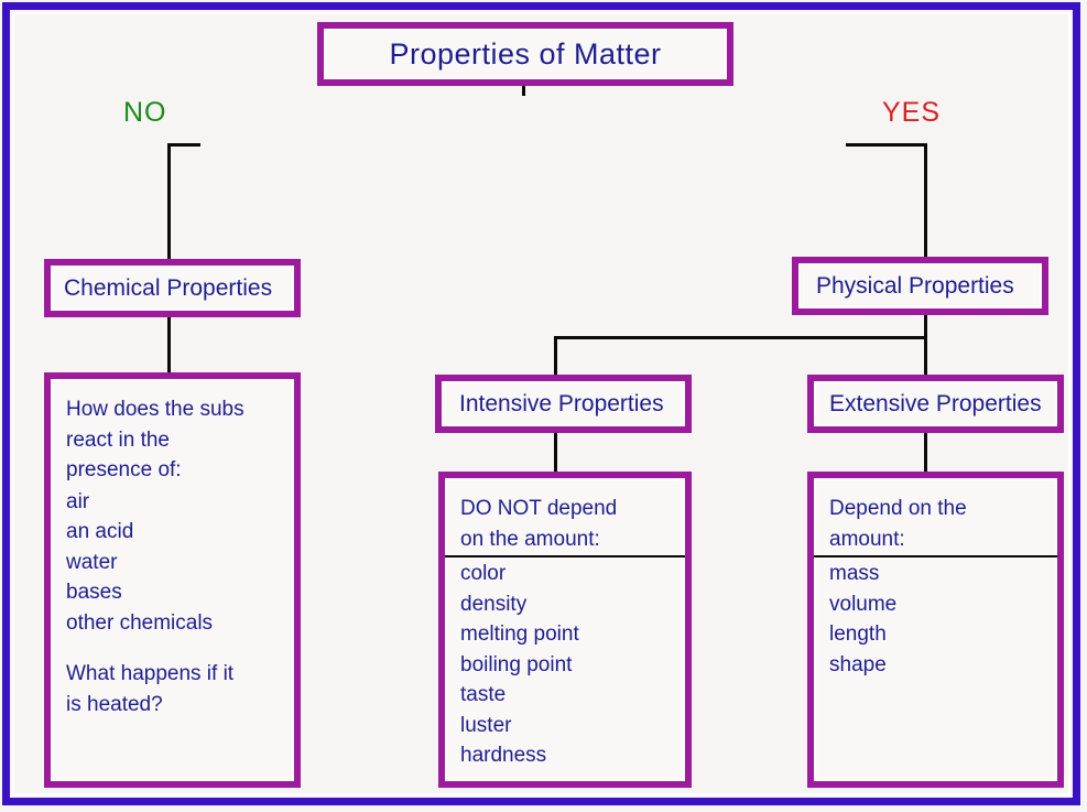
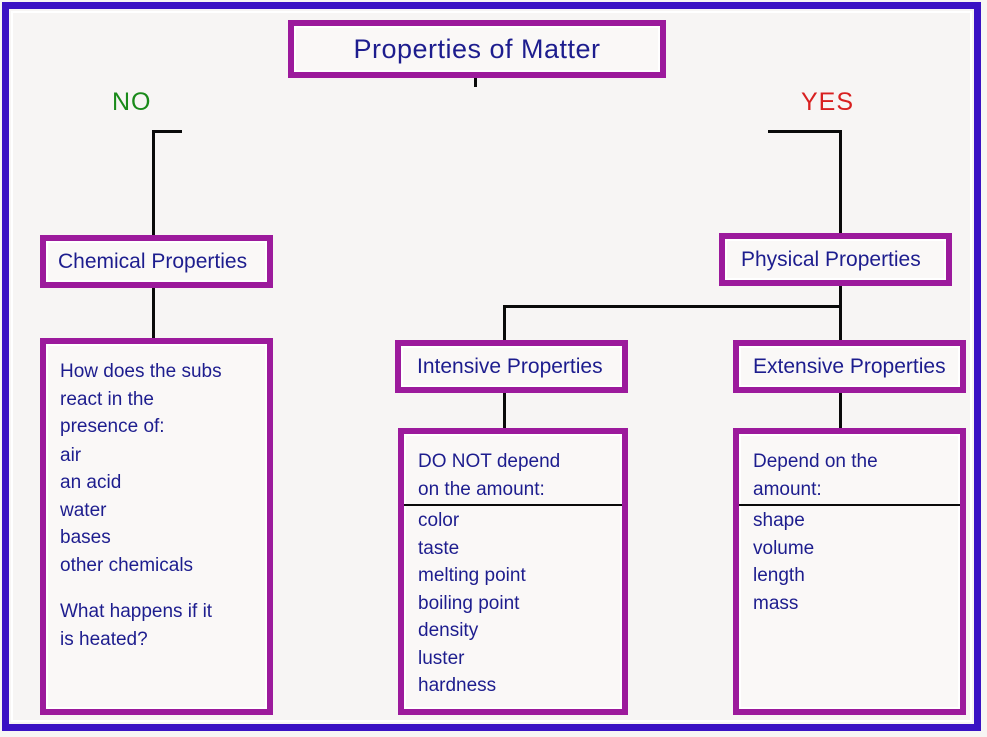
  Properties of Matter
  NO
  YES
  Chemical Properties
  Physical Properties
  Intensive Properties
  Extensive Properties
  How does the subs
  react in the
  presence of:
  air
  an acid
  water
  bases
  other chemicals
  What happens if it
  is heated?
  DO NOT depend
  on the amount:
  color
- density
+ taste
  melting point
  boiling point
- taste
+ density
  luster
  hardness
  Depend on the
  amount:
- mass
+ shape
  volume
  length
- shape
+ mass
